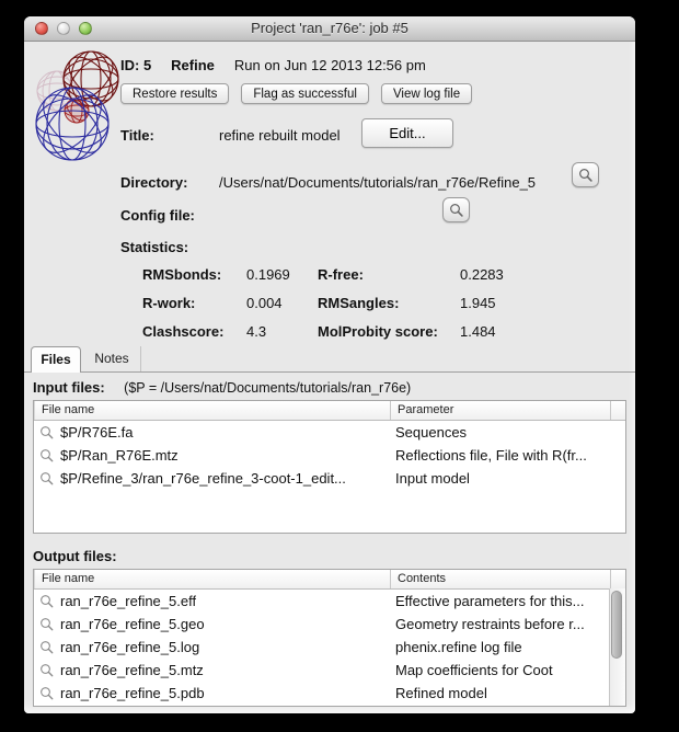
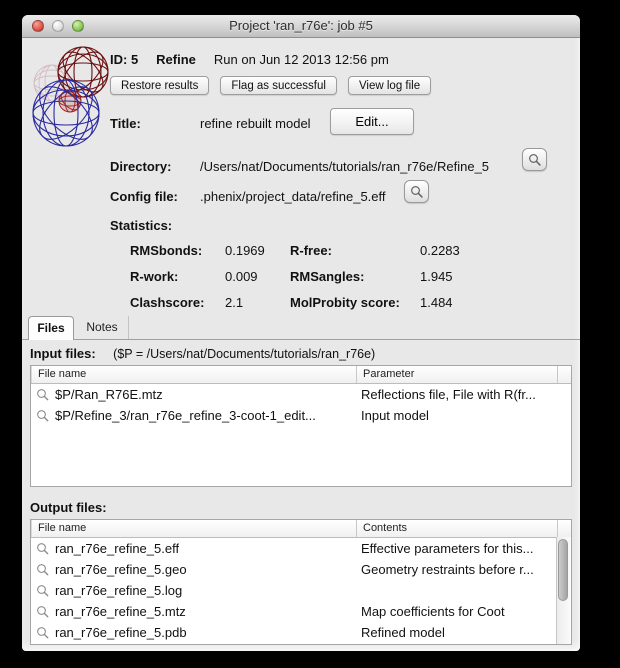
  Project 'ran_r76e': job #5
  ID: 5
  Refine
  Run on Jun 12 2013 12:56 pm
  Restore results
  Flag as successful
  View log file
  Title:
  refine rebuilt model
  Edit...
  Directory:
  /Users/nat/Documents/tutorials/ran_r76e/Refine_5
  Config file:
+ .phenix/project_data/refine_5.eff
  Statistics:
  RMSbonds:
  0.1969
  R-free:
  0.2283
  R-work:
- 0.004
+ 0.009
  RMSangles:
  1.945
  Clashscore:
- 4.3
+ 2.1
  MolProbity score:
  1.484
  Files
  Notes
  Input files: ($P = /Users/nat/Documents/tutorials/ran_r76e)
  File name
  Parameter
- $P/R76E.fa
- Sequences
  $P/Ran_R76E.mtz
  Reflections file, File with R(fr...
  $P/Refine_3/ran_r76e_refine_3-coot-1_edit...
  Input model
  Output files:
  File name
  Contents
  ran_r76e_refine_5.eff
  Effective parameters for this...
  ran_r76e_refine_5.geo
  Geometry restraints before r...
  ran_r76e_refine_5.log
- phenix.refine log file
  ran_r76e_refine_5.mtz
  Map coefficients for Coot
  ran_r76e_refine_5.pdb
  Refined model
